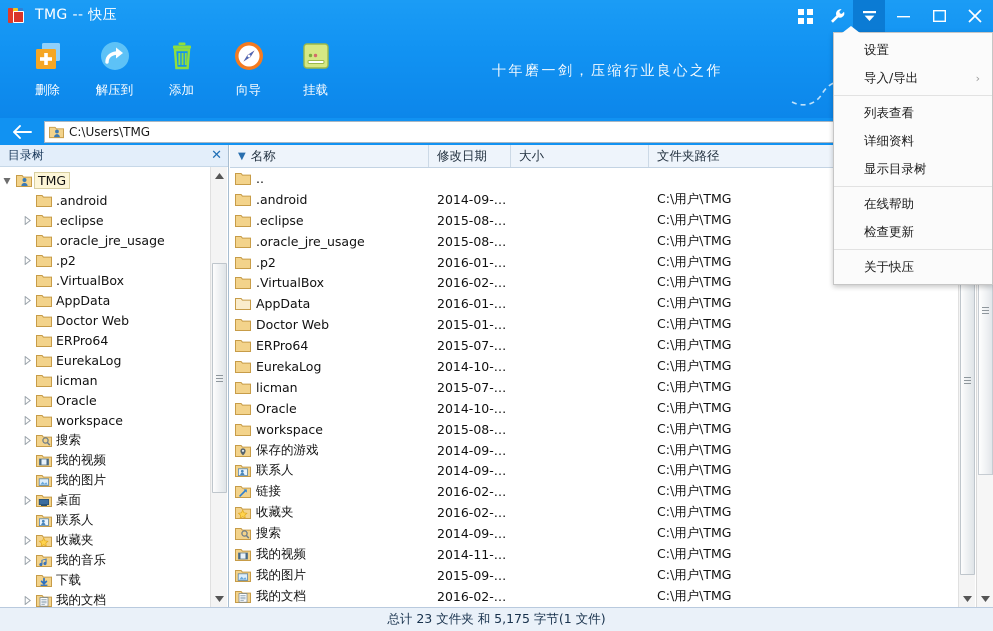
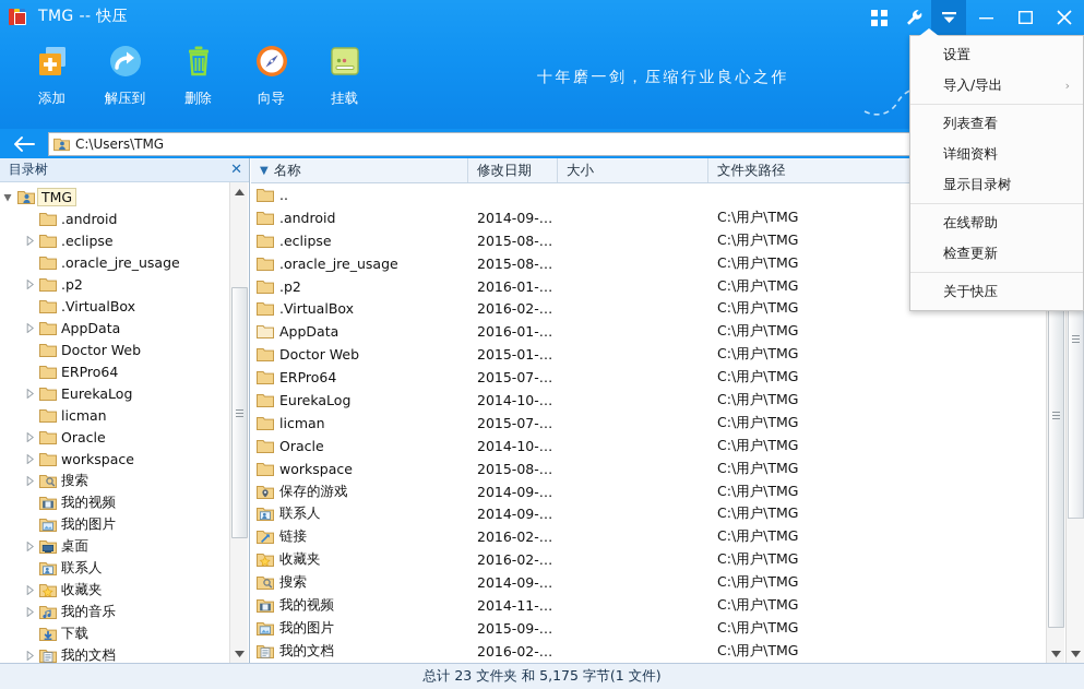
  TMG -- 快压
- 删除
+ 添加
  解压到
- 添加
+ 删除
  向导
  挂载
  十年磨一剑，压缩行业良心之作
  C:\Users\TMG
  目录树
  ✕
  TMG
  .android
  .eclipse
  .oracle_jre_usage
  .p2
  .VirtualBox
  AppData
  Doctor Web
  ERPro64
  EurekaLog
  licman
  Oracle
  workspace
  搜索
  我的视频
  我的图片
  桌面
  联系人
  收藏夹
  我的音乐
  下载
  我的文档
  ▼
  名称
  修改日期
  大小
  文件夹路径
  ..
  .android
  2014-09-…
  C:\用户\TMG
  .eclipse
  2015-08-…
  C:\用户\TMG
  .oracle_jre_usage
  2015-08-…
  C:\用户\TMG
  .p2
  2016-01-…
  C:\用户\TMG
  .VirtualBox
  2016-02-…
  C:\用户\TMG
  AppData
  2016-01-…
  C:\用户\TMG
  Doctor Web
  2015-01-…
  C:\用户\TMG
  ERPro64
  2015-07-…
  C:\用户\TMG
  EurekaLog
  2014-10-…
  C:\用户\TMG
  licman
  2015-07-…
  C:\用户\TMG
  Oracle
  2014-10-…
  C:\用户\TMG
  workspace
  2015-08-…
  C:\用户\TMG
  保存的游戏
  2014-09-…
  C:\用户\TMG
  联系人
  2014-09-…
  C:\用户\TMG
  链接
  2016-02-…
  C:\用户\TMG
  收藏夹
  2016-02-…
  C:\用户\TMG
  搜索
  2014-09-…
  C:\用户\TMG
  我的视频
  2014-11-…
  C:\用户\TMG
  我的图片
  2015-09-…
  C:\用户\TMG
  我的文档
  2016-02-…
  C:\用户\TMG
  总计 23 文件夹 和 5,175 字节(1 文件)
  设置
  导入/导出
  ›
  列表查看
  详细资料
  显示目录树
  在线帮助
  检查更新
  关于快压
